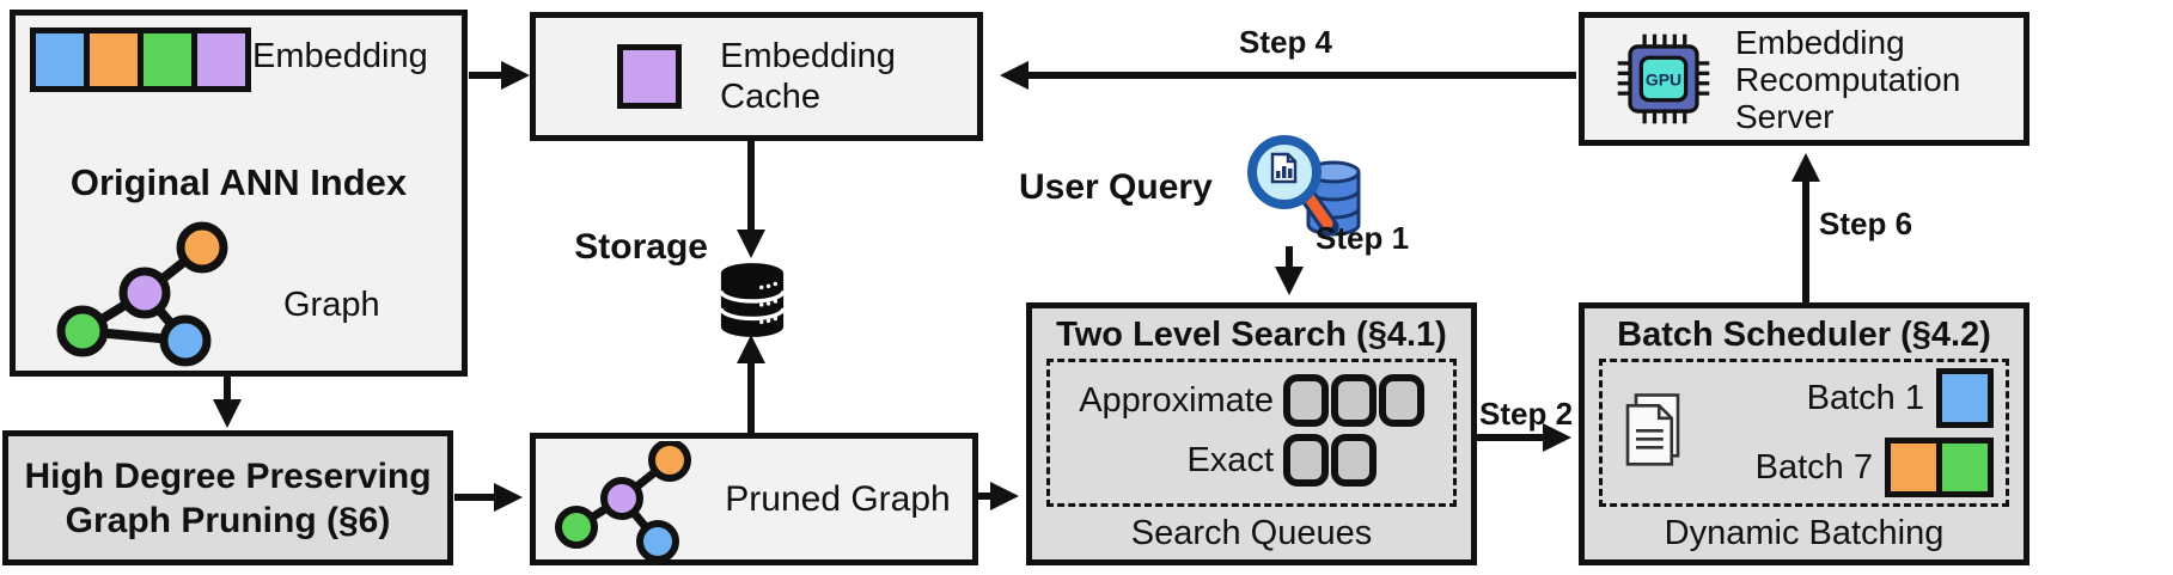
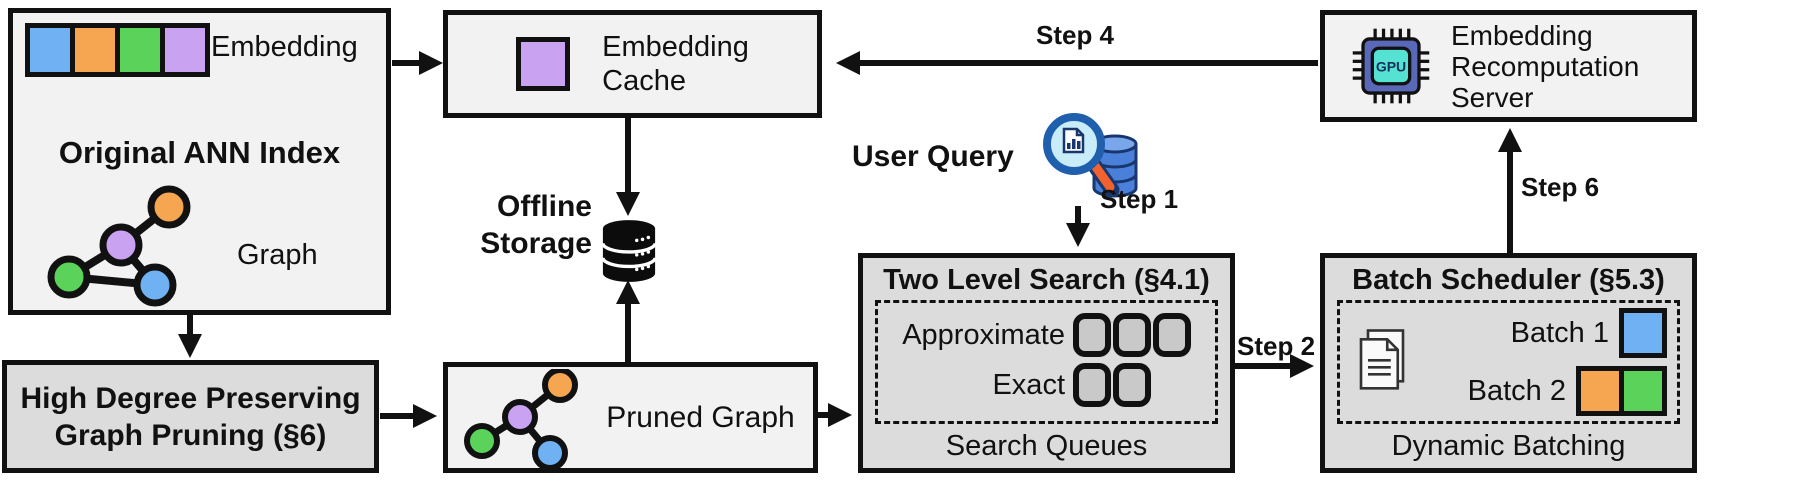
  Embedding
  Original ANN Index
  Graph
  High Degree Preserving
  Graph Pruning (§6)
  Embedding
  Cache
+ Offline
  Storage
  Pruned Graph
  User Query
  Step 1
  Two Level Search (§4.1)
  Approximate
  Exact
  Search Queues
  Step 2
- Batch Scheduler (§4.2)
+ Batch Scheduler (§5.3)
  Batch 1
- Batch 7
+ Batch 2
  Dynamic Batching
  Step 6
  GPU
  Embedding
  Recomputation
  Server
  Step 4
